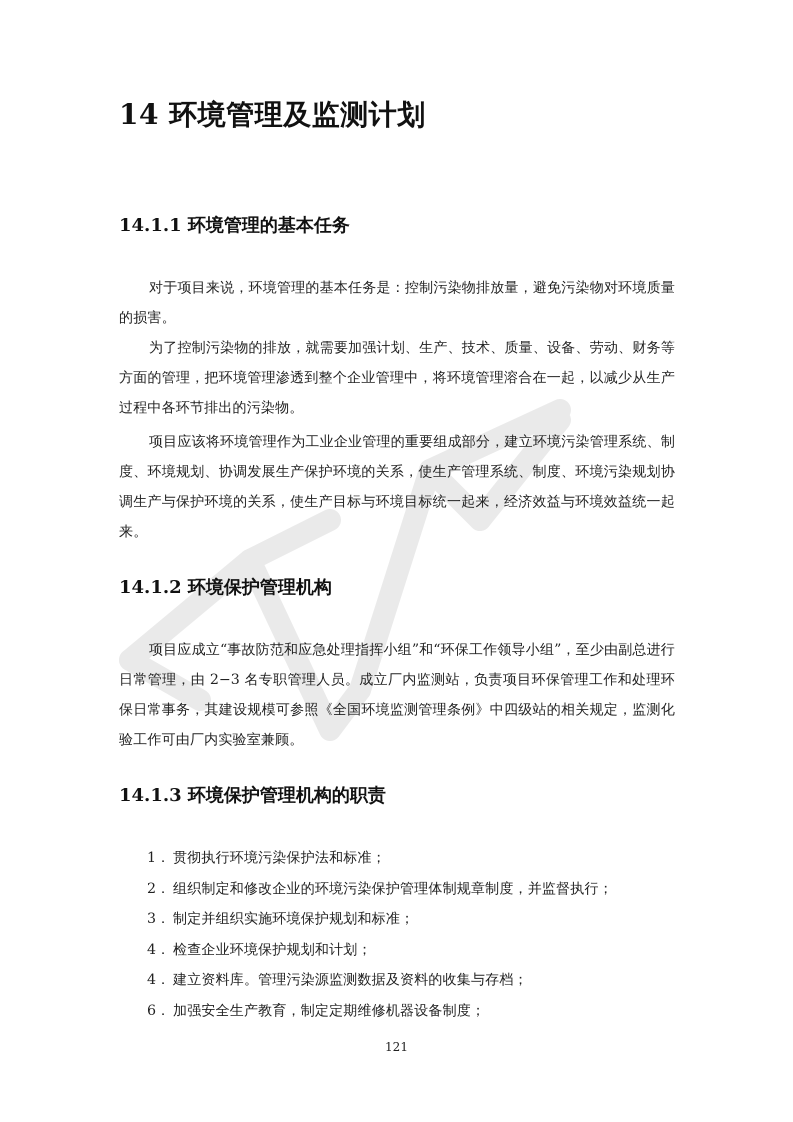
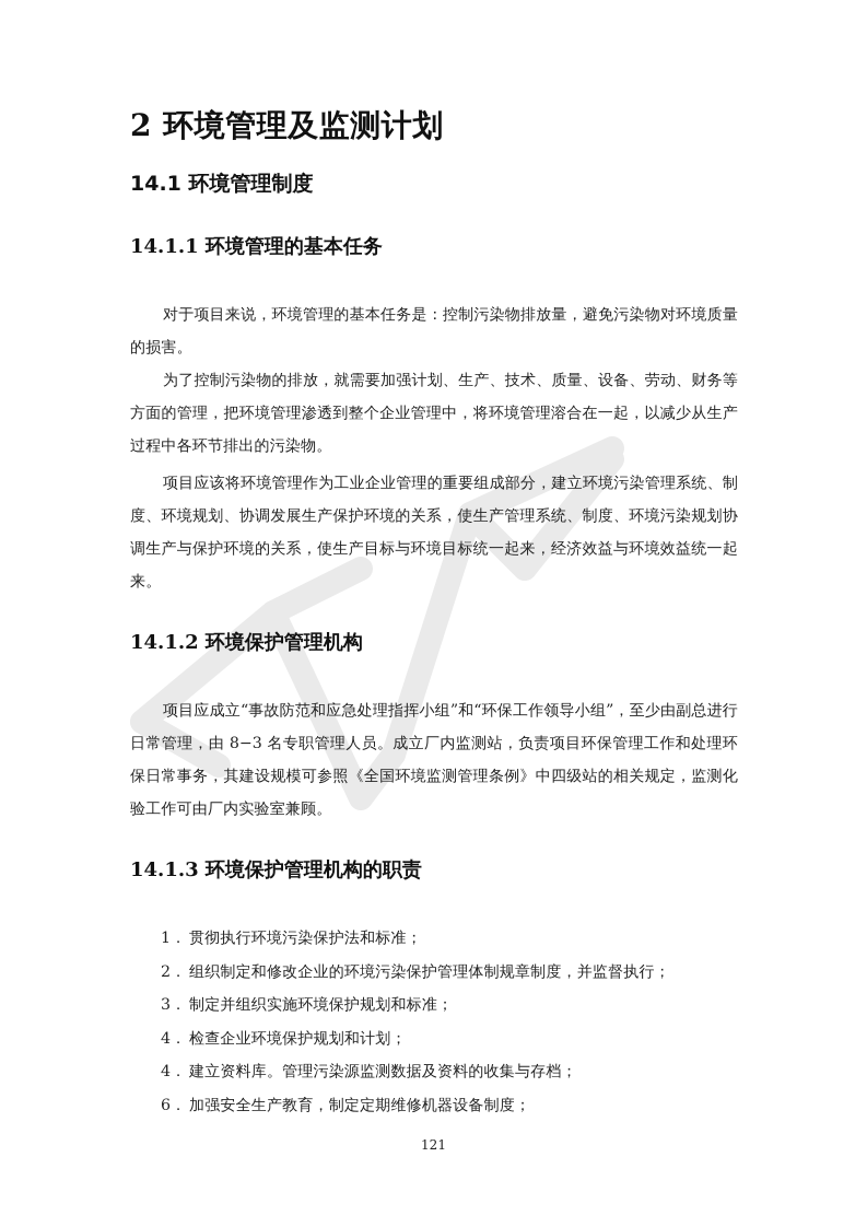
- 14 环境管理及监测计划
+ 2 环境管理及监测计划
+ 14.1 环境管理制度
  14.1.1 环境管理的基本任务
  对于项目来说，环境管理的基本任务是：控制污染物排放量，避免污染物对环境质量的损害。
  为了控制污染物的排放，就需要加强计划、生产、技术、质量、设备、劳动、财务等方面的管理，把环境管理渗透到整个企业管理中，将环境管理溶合在一起，以减少从生产过程中各环节排出的污染物。
  项目应该将环境管理作为工业企业管理的重要组成部分，建立环境污染管理系统、制度、环境规划、协调发展生产保护环境的关系，使生产管理系统、制度、环境污染规划协调生产与保护环境的关系，使生产目标与环境目标统一起来，经济效益与环境效益统一起来。
  14.1.2 环境保护管理机构
- 项目应成立“事故防范和应急处理指挥小组”和“环保工作领导小组”，至少由副总进行日常管理，由 2−3 名专职管理人员。成立厂内监测站，负责项目环保管理工作和处理环保日常事务，其建设规模可参照《全国环境监测管理条例》中四级站的相关规定，监测化验工作可由厂内实验室兼顾。
+ 项目应成立“事故防范和应急处理指挥小组”和“环保工作领导小组”，至少由副总进行日常管理，由 8−3 名专职管理人员。成立厂内监测站，负责项目环保管理工作和处理环保日常事务，其建设规模可参照《全国环境监测管理条例》中四级站的相关规定，监测化验工作可由厂内实验室兼顾。
  14.1.3 环境保护管理机构的职责
  1． 贯彻执行环境污染保护法和标准；
  2． 组织制定和修改企业的环境污染保护管理体制规章制度，并监督执行；
  3． 制定并组织实施环境保护规划和标准；
  4． 检查企业环境保护规划和计划；
  4． 建立资料库。管理污染源监测数据及资料的收集与存档；
  6． 加强安全生产教育，制定定期维修机器设备制度；
  121
